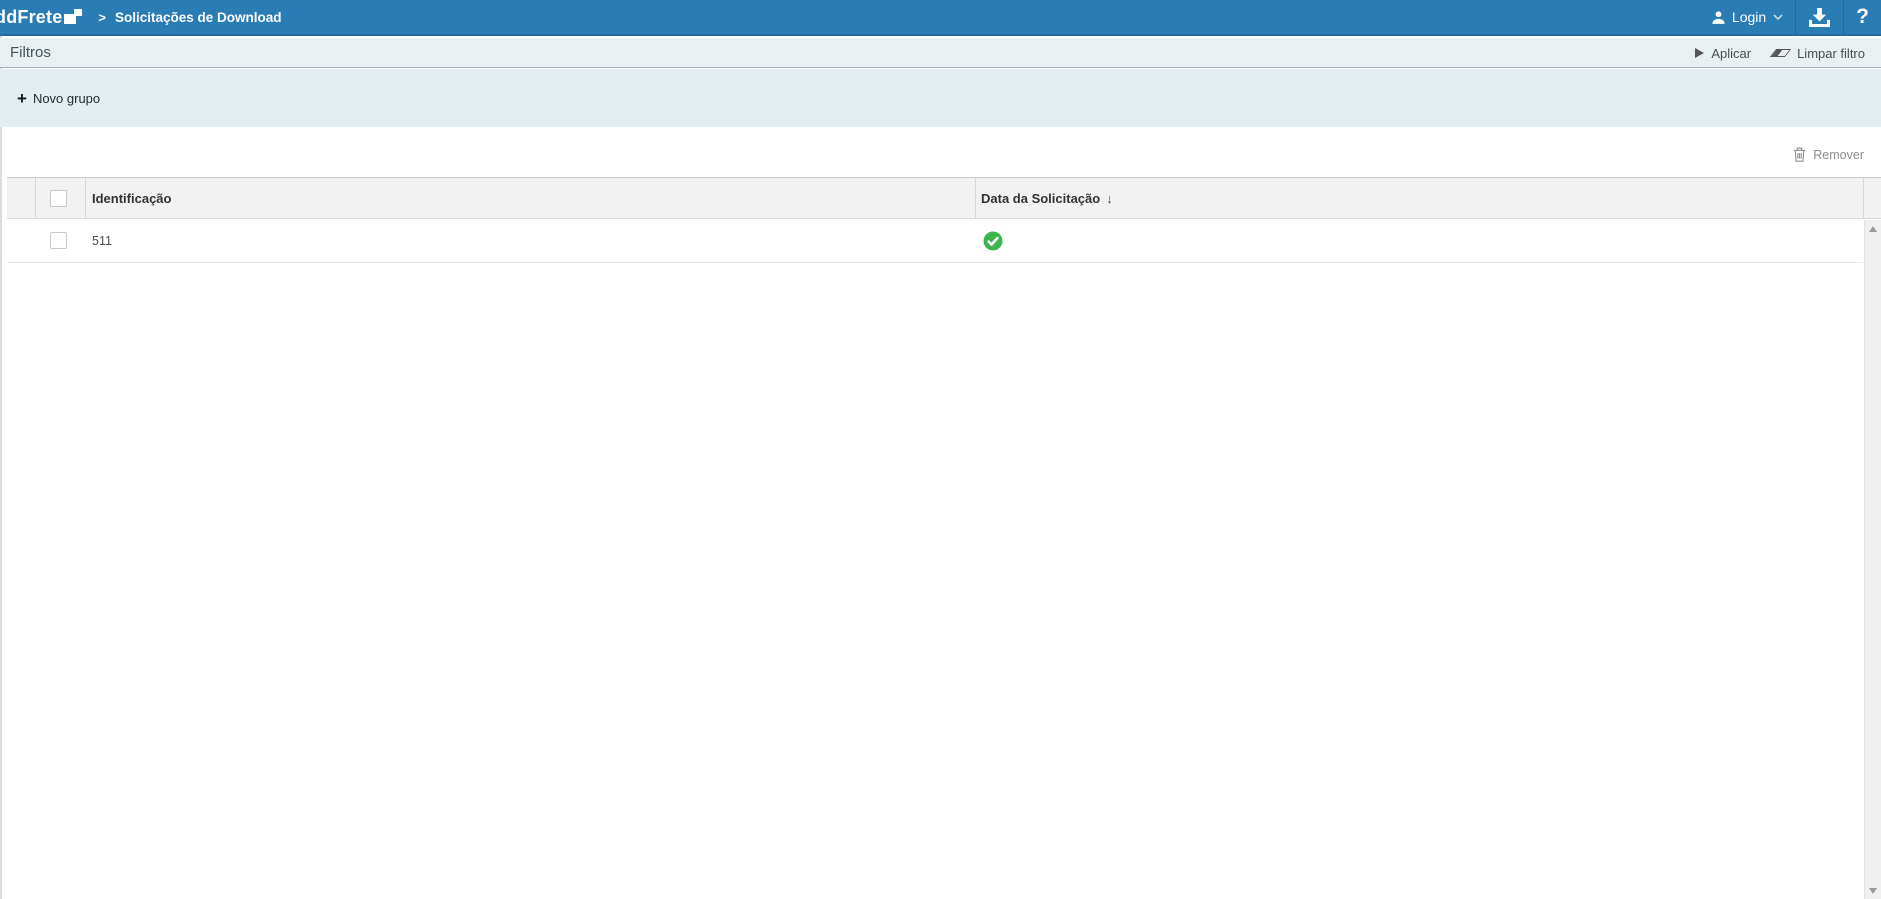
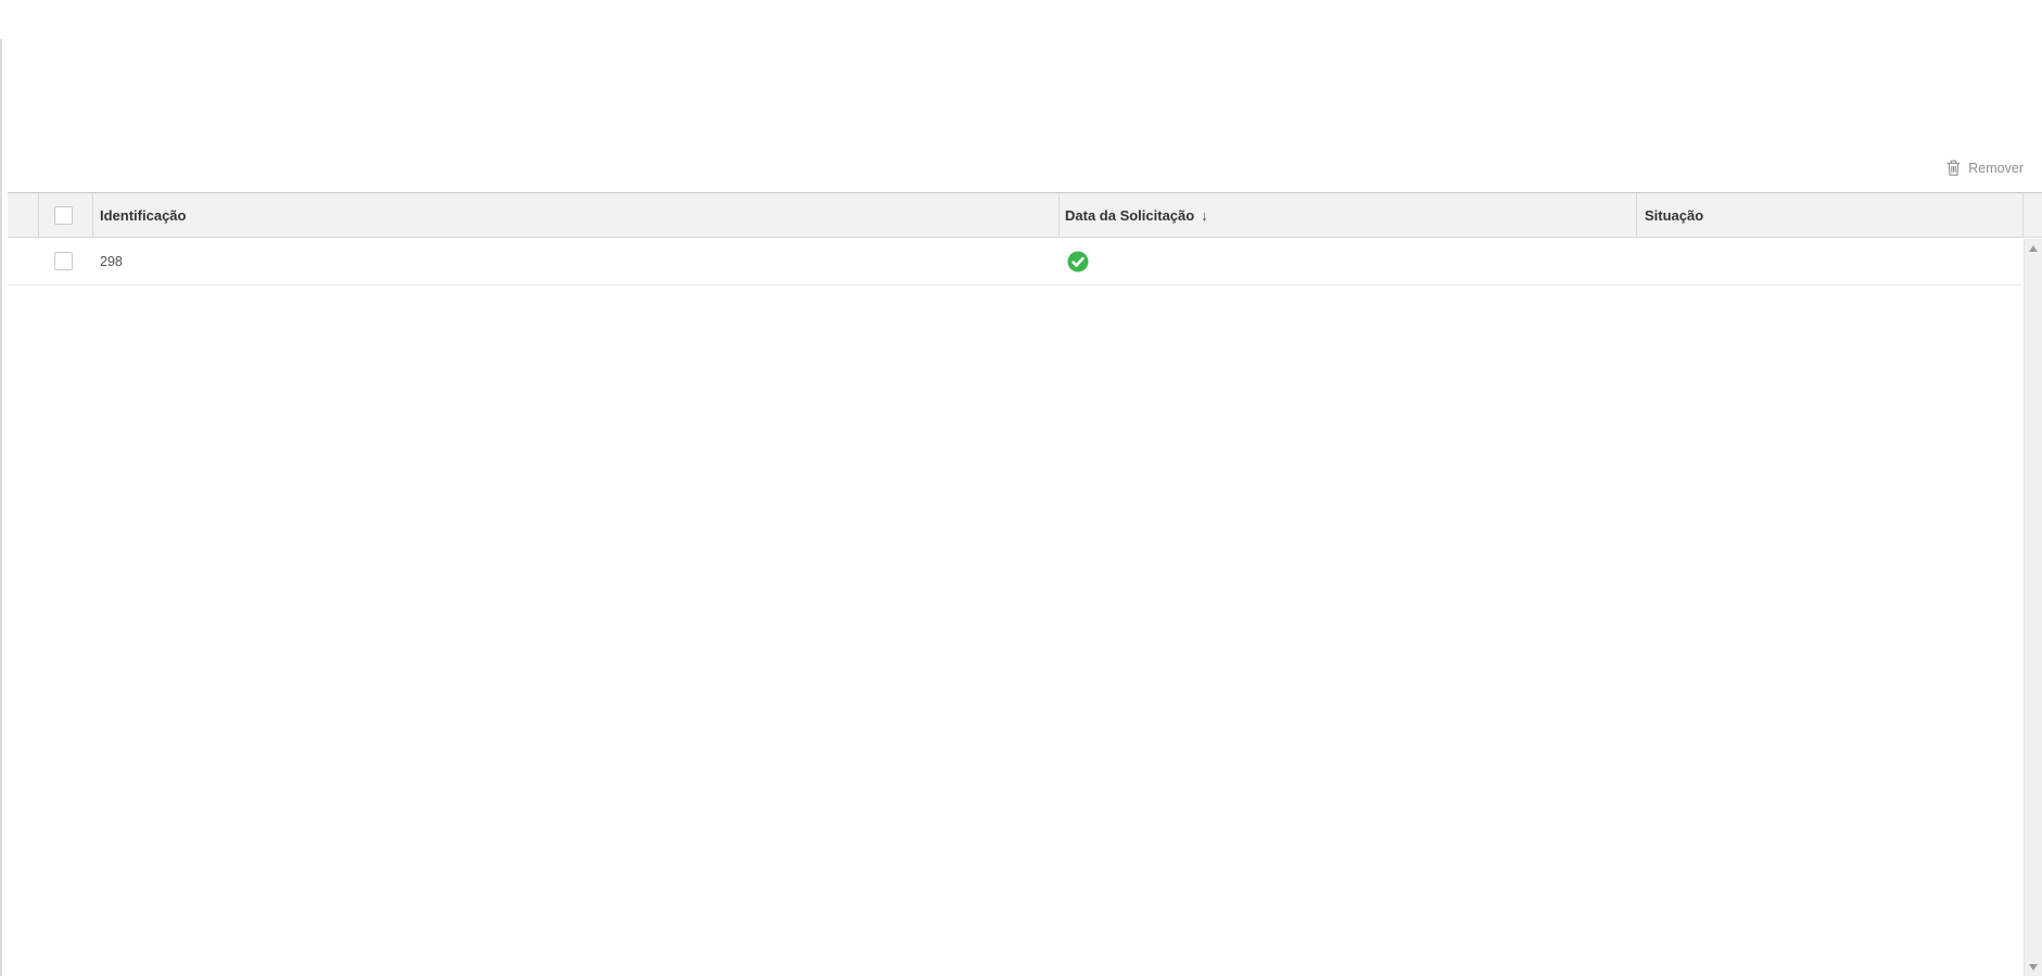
- ddFrete
- >
- Solicitações de Download
- Login
- ?
- Filtros
- Aplicar
- Limpar filtro
- +
- Novo grupo
  Remover
  Identificação
  Data da Solicitação
  ↓
+ Situação
- 511
+ 298
